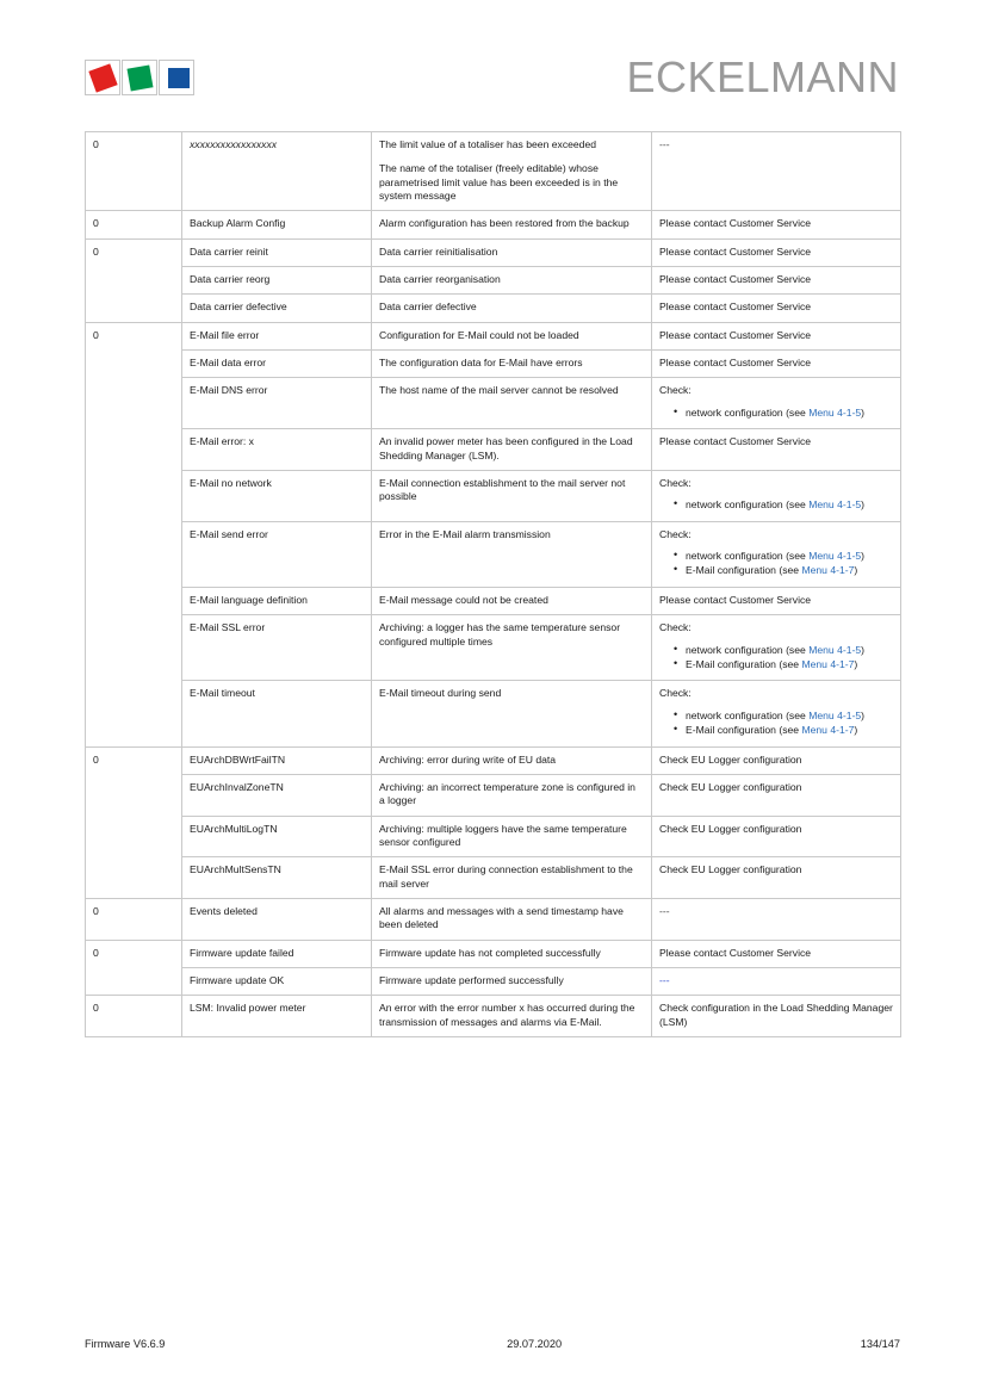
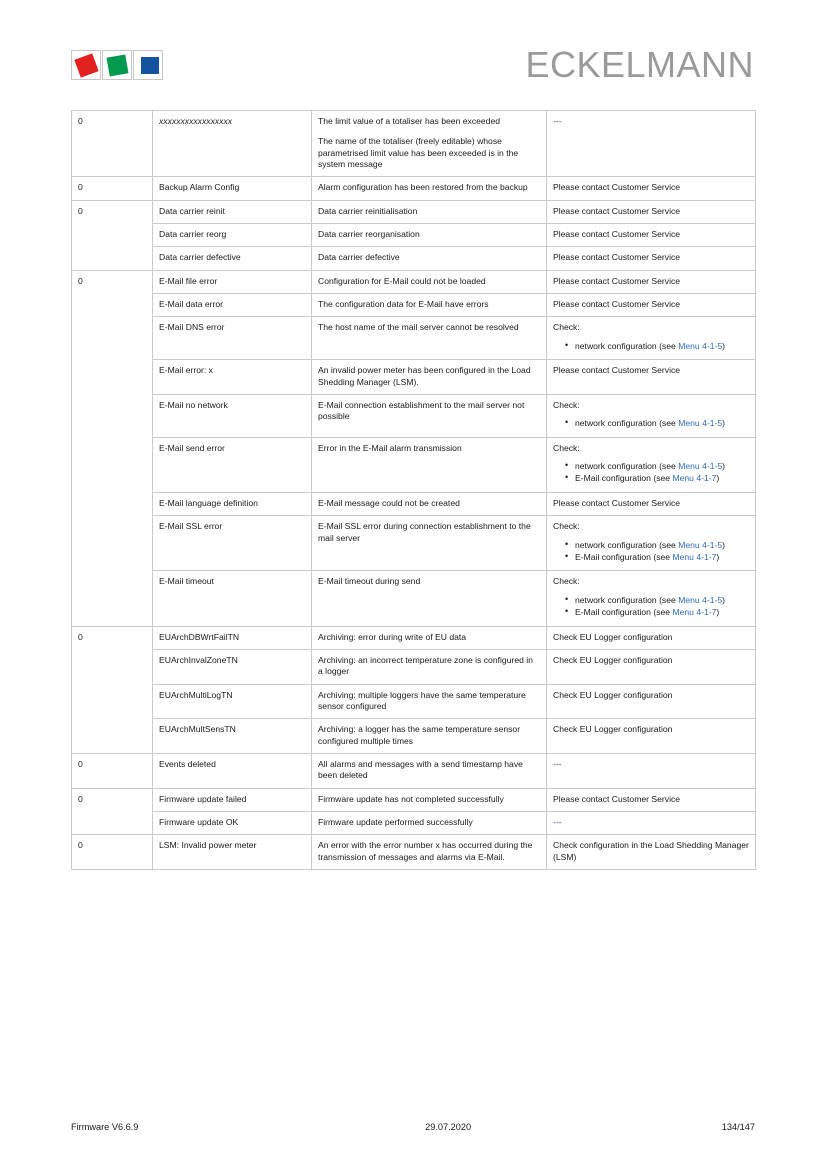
  ECKELMANN
  0	xxxxxxxxxxxxxxxxx	The limit value of a totaliser has been exceededThe name of the totaliser (freely editable) whose parametrised limit value has been exceeded is in the system message	---
  0	Backup Alarm Config	Alarm configuration has been restored from the backup	Please contact Customer Service
  0	Data carrier reinit	Data carrier reinitialisation	Please contact Customer Service
  Data carrier reorg	Data carrier reorganisation	Please contact Customer Service
  Data carrier defective	Data carrier defective	Please contact Customer Service
  0	E-Mail file error	Configuration for E-Mail could not be loaded	Please contact Customer Service
  E-Mail data error	The configuration data for E-Mail have errors	Please contact Customer Service
  E-Mail DNS error	The host name of the mail server cannot be resolved	Check:network configuration (see Menu 4-1-5)
  E-Mail error: x	An invalid power meter has been configured in the Load Shedding Manager (LSM).	Please contact Customer Service
  E-Mail no network	E-Mail connection establishment to the mail server not possible	Check:network configuration (see Menu 4-1-5)
  E-Mail send error	Error in the E-Mail alarm transmission	Check:network configuration (see Menu 4-1-5)E-Mail configuration (see Menu 4-1-7)
  E-Mail language definition	E-Mail message could not be created	Please contact Customer Service
- E-Mail SSL error	Archiving: a logger has the same temperature sensor configured multiple times	Check:network configuration (see Menu 4-1-5)E-Mail configuration (see Menu 4-1-7)
+ E-Mail SSL error	E-Mail SSL error during connection establishment to the mail server	Check:network configuration (see Menu 4-1-5)E-Mail configuration (see Menu 4-1-7)
  E-Mail timeout	E-Mail timeout during send	Check:network configuration (see Menu 4-1-5)E-Mail configuration (see Menu 4-1-7)
  0	EUArchDBWrtFailTN	Archiving: error during write of EU data	Check EU Logger configuration
  EUArchInvalZoneTN	Archiving: an incorrect temperature zone is configured in a logger	Check EU Logger configuration
  EUArchMultiLogTN	Archiving: multiple loggers have the same temperature sensor configured	Check EU Logger configuration
- EUArchMultSensTN	E-Mail SSL error during connection establishment to the mail server	Check EU Logger configuration
+ EUArchMultSensTN	Archiving: a logger has the same temperature sensor configured multiple times	Check EU Logger configuration
  0	Events deleted	All alarms and messages with a send timestamp have been deleted	---
  0	Firmware update failed	Firmware update has not completed successfully	Please contact Customer Service
  Firmware update OK	Firmware update performed successfully	---
  0	LSM: Invalid power meter	An error with the error number x has occurred during the transmission of messages and alarms via E-Mail.	Check configuration in the Load Shedding Manager (LSM)
  Firmware V6.6.9
  29.07.2020
  134/147
